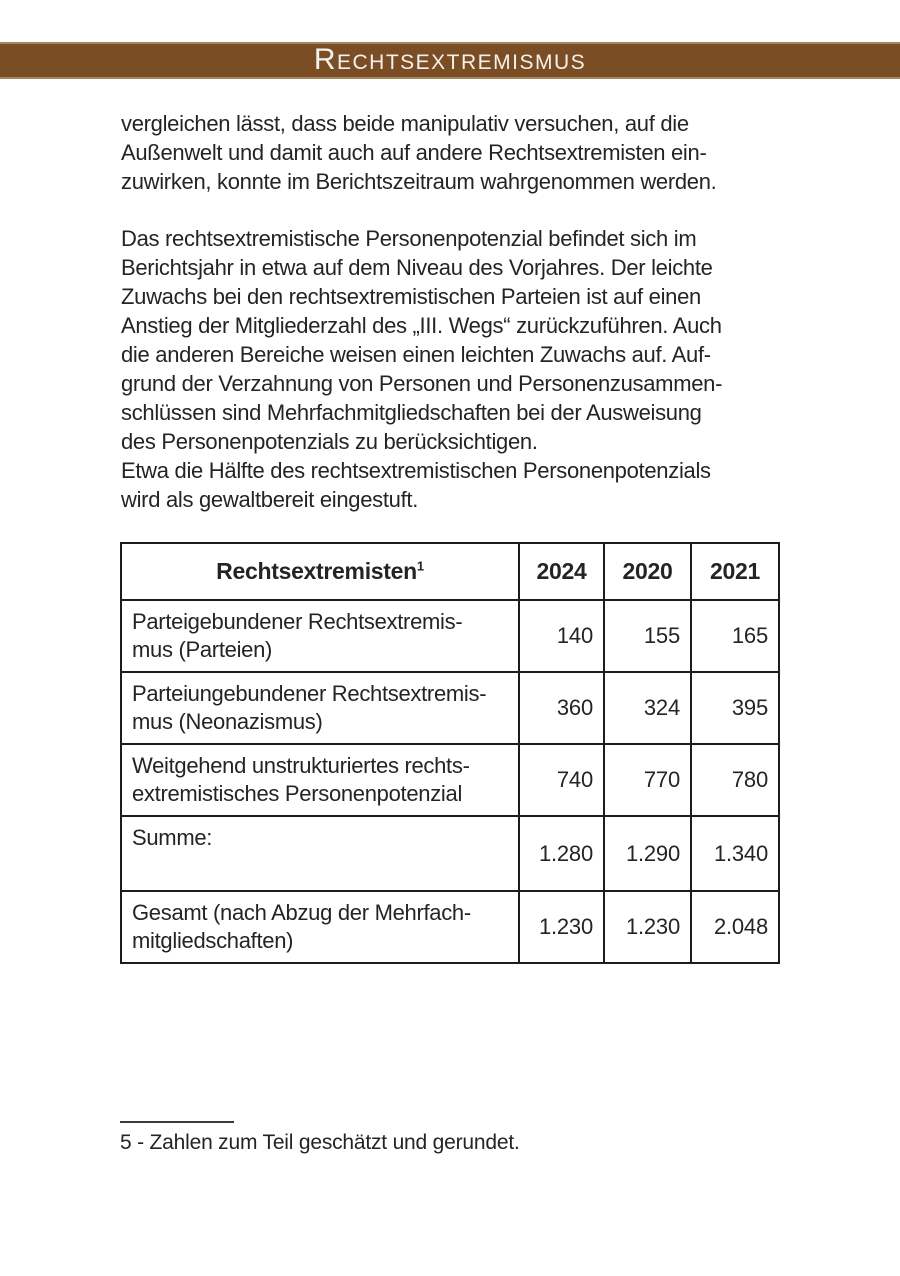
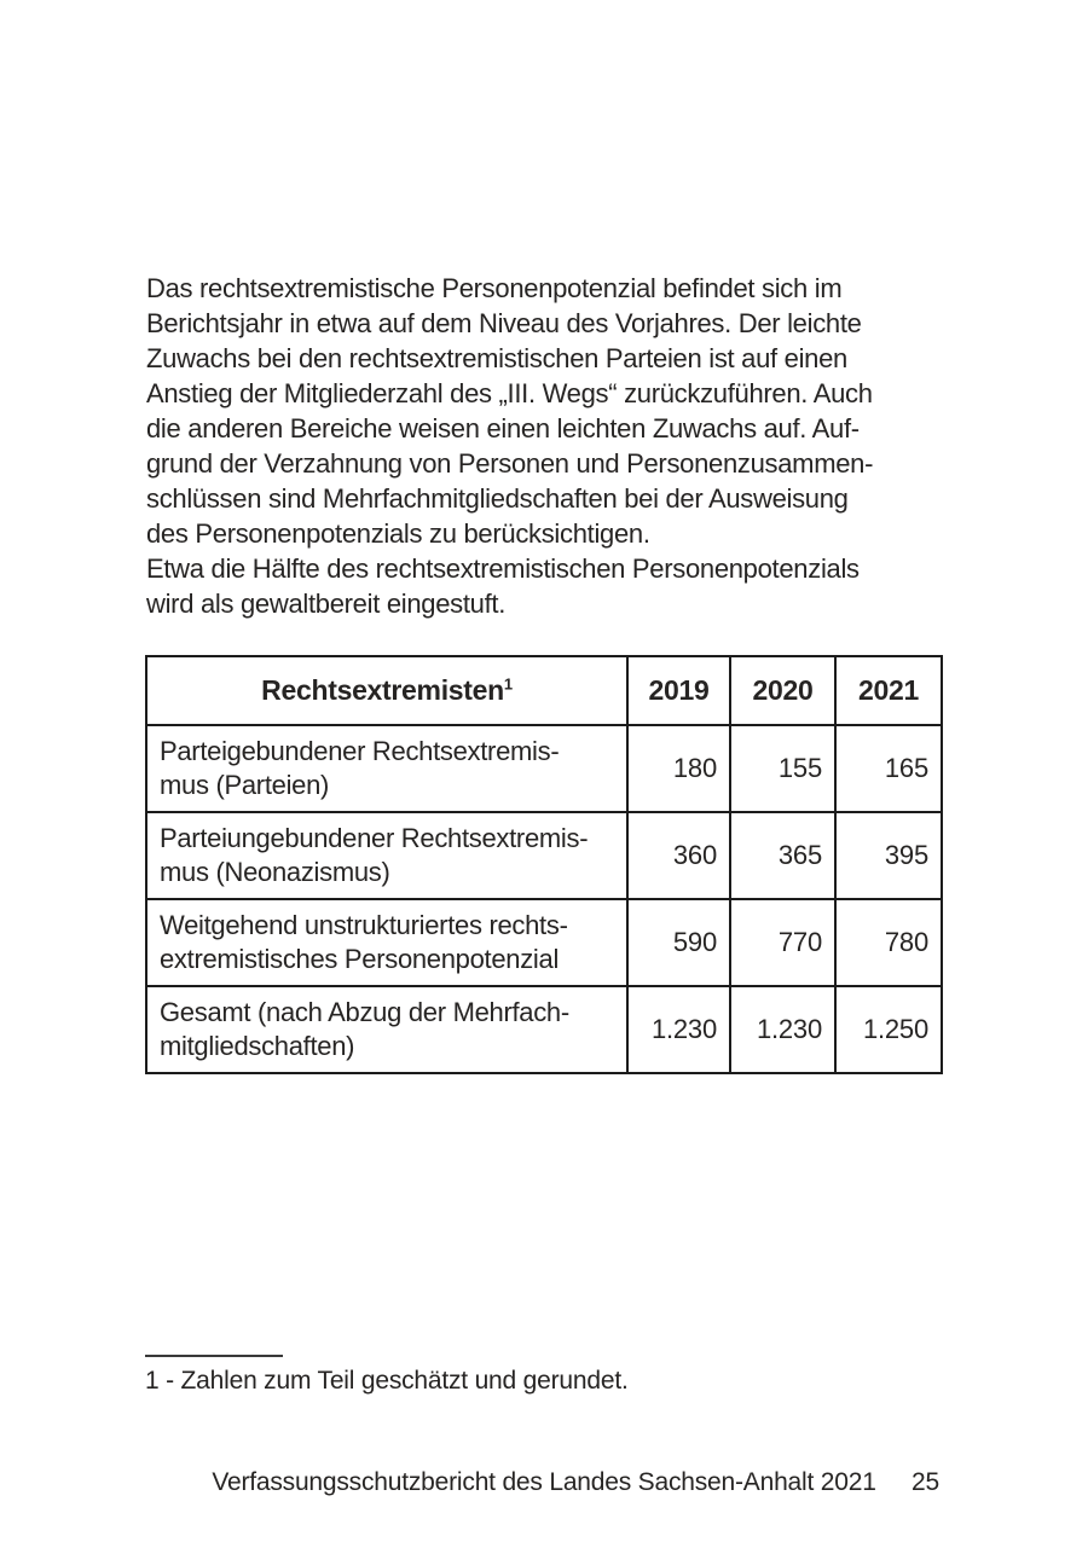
- Rechtsextremismus
- vergleichen lässt, dass beide manipulativ versuchen, auf die
- Außenwelt und damit auch auf andere Rechtsextremisten ein-
- zuwirken, konnte im Berichtszeitraum wahrgenommen werden.
  Das rechtsextremistische Personenpotenzial befindet sich im
  Berichtsjahr in etwa auf dem Niveau des Vorjahres. Der leichte
  Zuwachs bei den rechtsextremistischen Parteien ist auf einen
  Anstieg der Mitgliederzahl des „III. Wegs“ zurückzuführen. Auch
  die anderen Bereiche weisen einen leichten Zuwachs auf. Auf-
  grund der Verzahnung von Personen und Personenzusammen-
  schlüssen sind Mehrfachmitgliedschaften bei der Ausweisung
  des Personenpotenzials zu berücksichtigen.
  Etwa die Hälfte des rechtsextremistischen Personenpotenzials
  wird als gewaltbereit eingestuft.
- Rechtsextremisten1	2024	2020	2021
+ Rechtsextremisten1	2019	2020	2021
- Parteigebundener Rechtsextremis- mus (Parteien)	140	155	165
+ Parteigebundener Rechtsextremis- mus (Parteien)	180	155	165
- Parteiungebundener Rechtsextremis- mus (Neonazismus)	360	324	395
+ Parteiungebundener Rechtsextremis- mus (Neonazismus)	360	365	395
- Weitgehend unstrukturiertes rechts- extremistisches Personenpotenzial	740	770	780
+ Weitgehend unstrukturiertes rechts- extremistisches Personenpotenzial	590	770	780
- Summe:	1.280	1.290	1.340
- Gesamt (nach Abzug der Mehrfach- mitgliedschaften)	1.230	1.230	2.048
+ Gesamt (nach Abzug der Mehrfach- mitgliedschaften)	1.230	1.230	1.250
- 5 - Zahlen zum Teil geschätzt und gerundet.
+ 1 - Zahlen zum Teil geschätzt und gerundet.
+ Verfassungsschutzbericht des Landes Sachsen-Anhalt 2021
+ 25
